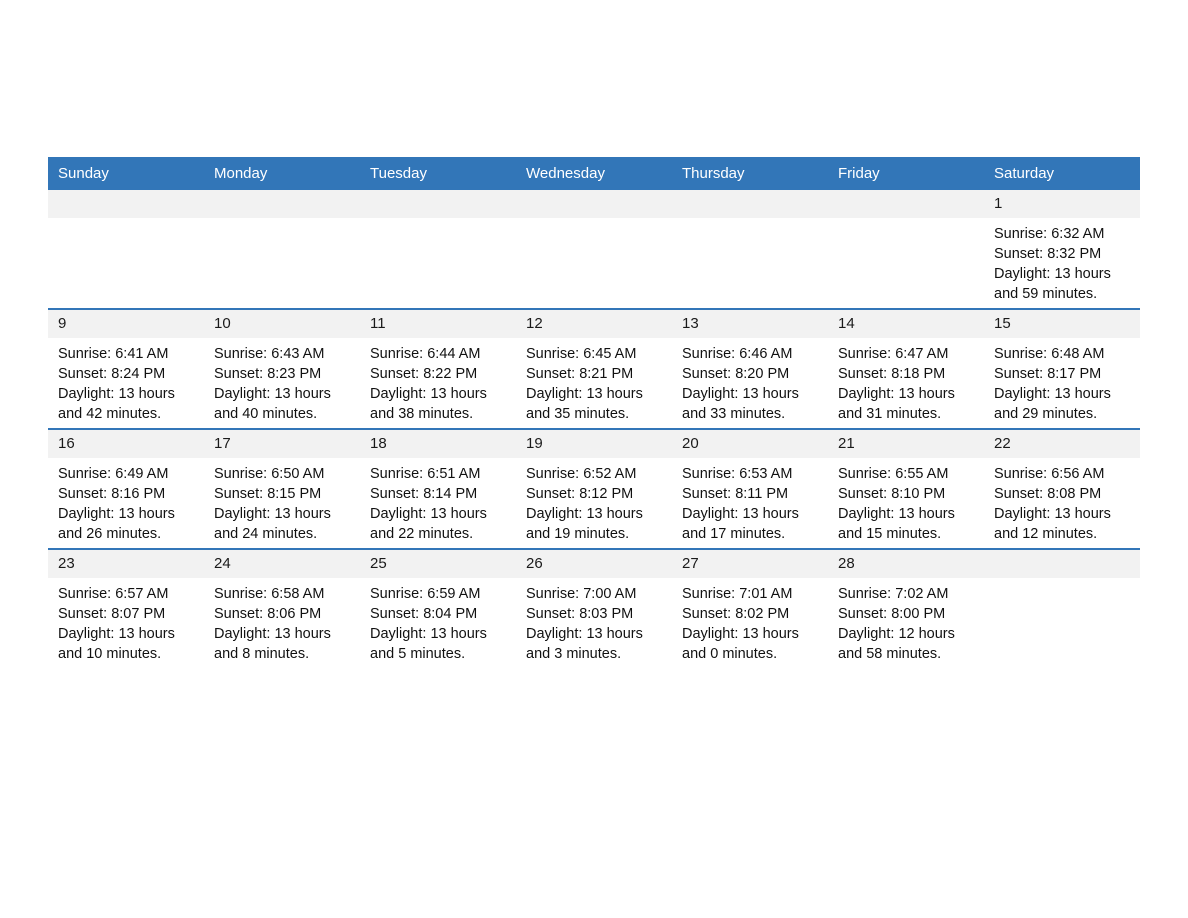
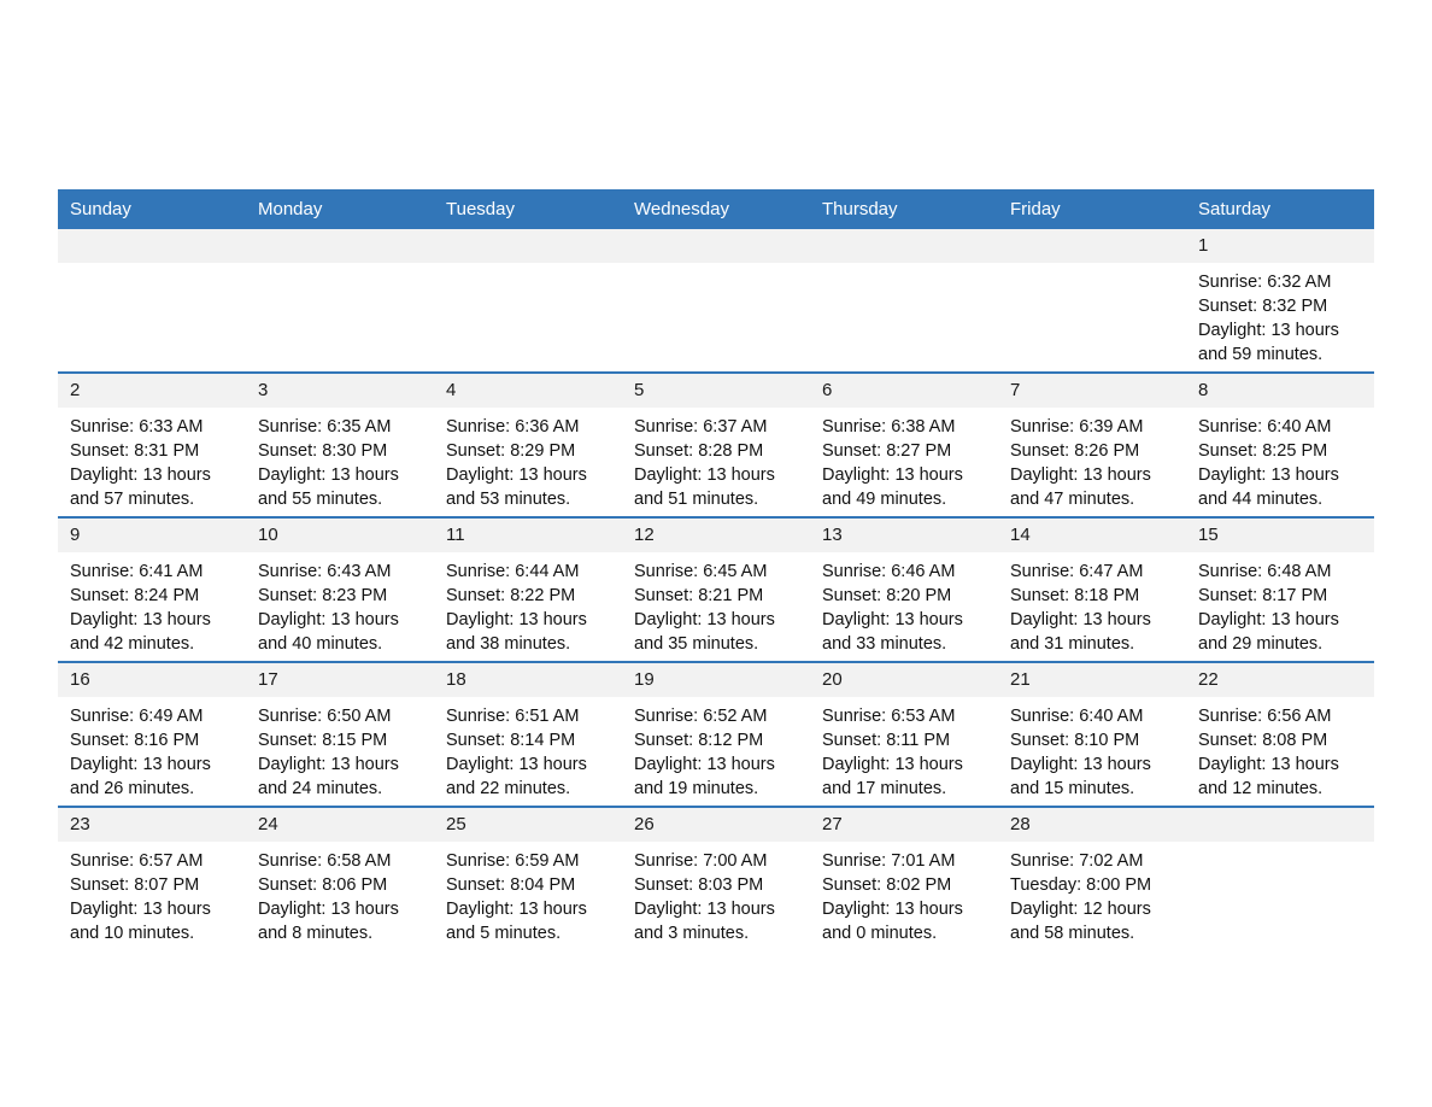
  Sunday	Monday	Tuesday	Wednesday	Thursday	Friday	Saturday
  						1 Sunrise: 6:32 AM Sunset: 8:32 PM Daylight: 13 hours and 59 minutes.
+ 2 Sunrise: 6:33 AM Sunset: 8:31 PM Daylight: 13 hours and 57 minutes.	3 Sunrise: 6:35 AM Sunset: 8:30 PM Daylight: 13 hours and 55 minutes.	4 Sunrise: 6:36 AM Sunset: 8:29 PM Daylight: 13 hours and 53 minutes.	5 Sunrise: 6:37 AM Sunset: 8:28 PM Daylight: 13 hours and 51 minutes.	6 Sunrise: 6:38 AM Sunset: 8:27 PM Daylight: 13 hours and 49 minutes.	7 Sunrise: 6:39 AM Sunset: 8:26 PM Daylight: 13 hours and 47 minutes.	8 Sunrise: 6:40 AM Sunset: 8:25 PM Daylight: 13 hours and 44 minutes.
  9 Sunrise: 6:41 AM Sunset: 8:24 PM Daylight: 13 hours and 42 minutes.	10 Sunrise: 6:43 AM Sunset: 8:23 PM Daylight: 13 hours and 40 minutes.	11 Sunrise: 6:44 AM Sunset: 8:22 PM Daylight: 13 hours and 38 minutes.	12 Sunrise: 6:45 AM Sunset: 8:21 PM Daylight: 13 hours and 35 minutes.	13 Sunrise: 6:46 AM Sunset: 8:20 PM Daylight: 13 hours and 33 minutes.	14 Sunrise: 6:47 AM Sunset: 8:18 PM Daylight: 13 hours and 31 minutes.	15 Sunrise: 6:48 AM Sunset: 8:17 PM Daylight: 13 hours and 29 minutes.
- 16 Sunrise: 6:49 AM Sunset: 8:16 PM Daylight: 13 hours and 26 minutes.	17 Sunrise: 6:50 AM Sunset: 8:15 PM Daylight: 13 hours and 24 minutes.	18 Sunrise: 6:51 AM Sunset: 8:14 PM Daylight: 13 hours and 22 minutes.	19 Sunrise: 6:52 AM Sunset: 8:12 PM Daylight: 13 hours and 19 minutes.	20 Sunrise: 6:53 AM Sunset: 8:11 PM Daylight: 13 hours and 17 minutes.	21 Sunrise: 6:55 AM Sunset: 8:10 PM Daylight: 13 hours and 15 minutes.	22 Sunrise: 6:56 AM Sunset: 8:08 PM Daylight: 13 hours and 12 minutes.
+ 16 Sunrise: 6:49 AM Sunset: 8:16 PM Daylight: 13 hours and 26 minutes.	17 Sunrise: 6:50 AM Sunset: 8:15 PM Daylight: 13 hours and 24 minutes.	18 Sunrise: 6:51 AM Sunset: 8:14 PM Daylight: 13 hours and 22 minutes.	19 Sunrise: 6:52 AM Sunset: 8:12 PM Daylight: 13 hours and 19 minutes.	20 Sunrise: 6:53 AM Sunset: 8:11 PM Daylight: 13 hours and 17 minutes.	21 Sunrise: 6:40 AM Sunset: 8:10 PM Daylight: 13 hours and 15 minutes.	22 Sunrise: 6:56 AM Sunset: 8:08 PM Daylight: 13 hours and 12 minutes.
- 23 Sunrise: 6:57 AM Sunset: 8:07 PM Daylight: 13 hours and 10 minutes.	24 Sunrise: 6:58 AM Sunset: 8:06 PM Daylight: 13 hours and 8 minutes.	25 Sunrise: 6:59 AM Sunset: 8:04 PM Daylight: 13 hours and 5 minutes.	26 Sunrise: 7:00 AM Sunset: 8:03 PM Daylight: 13 hours and 3 minutes.	27 Sunrise: 7:01 AM Sunset: 8:02 PM Daylight: 13 hours and 0 minutes.	28 Sunrise: 7:02 AM Sunset: 8:00 PM Daylight: 12 hours and 58 minutes.
+ 23 Sunrise: 6:57 AM Sunset: 8:07 PM Daylight: 13 hours and 10 minutes.	24 Sunrise: 6:58 AM Sunset: 8:06 PM Daylight: 13 hours and 8 minutes.	25 Sunrise: 6:59 AM Sunset: 8:04 PM Daylight: 13 hours and 5 minutes.	26 Sunrise: 7:00 AM Sunset: 8:03 PM Daylight: 13 hours and 3 minutes.	27 Sunrise: 7:01 AM Sunset: 8:02 PM Daylight: 13 hours and 0 minutes.	28 Sunrise: 7:02 AM Tuesday: 8:00 PM Daylight: 12 hours and 58 minutes.
